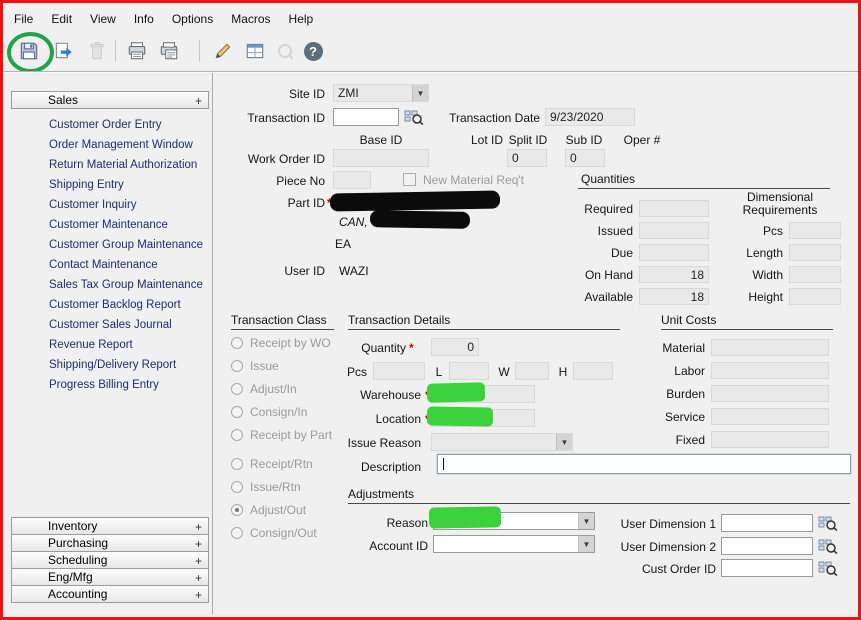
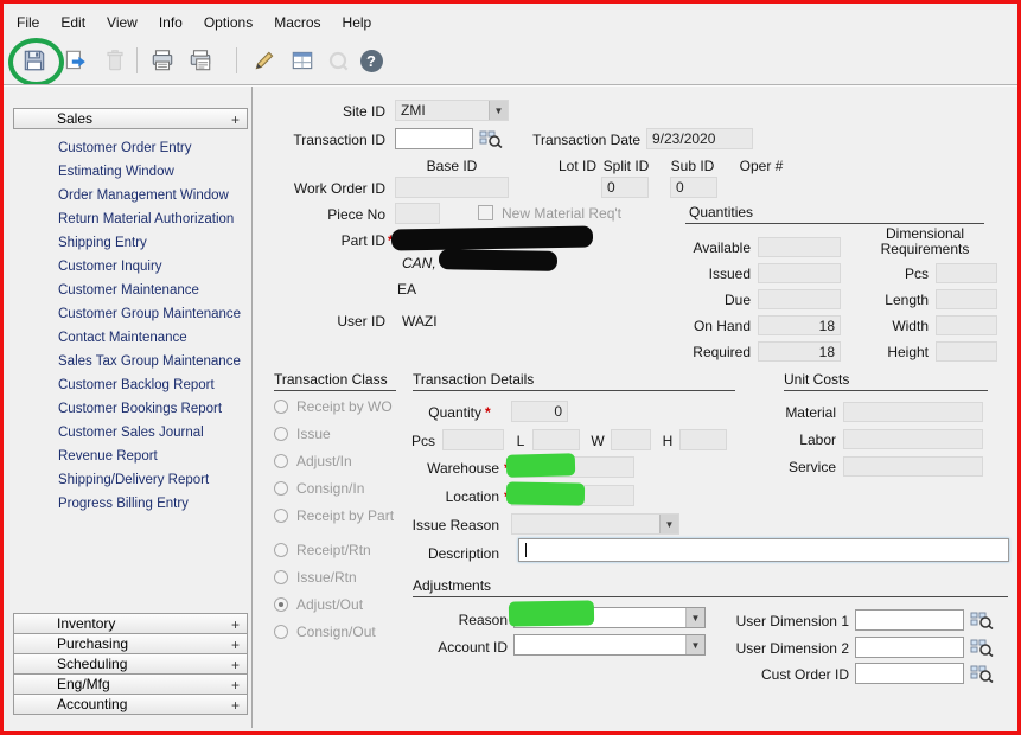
  File
  Edit
  View
  Info
  Options
  Macros
  Help
  ?
  Sales
  +
  Customer Order Entry
+ Estimating Window
  Order Management Window
  Return Material Authorization
  Shipping Entry
  Customer Inquiry
  Customer Maintenance
  Customer Group Maintenance
  Contact Maintenance
  Sales Tax Group Maintenance
  Customer Backlog Report
+ Customer Bookings Report
  Customer Sales Journal
  Revenue Report
  Shipping/Delivery Report
  Progress Billing Entry
  Inventory
  +
  Purchasing
  +
  Scheduling
  +
  Eng/Mfg
  +
  Accounting
  +
  Site ID
  ZMI
  ▼
  Transaction ID
  Transaction Date
  9/23/2020
  Base ID
  Lot ID
  Split ID
  Sub ID
  Oper #
  Work Order ID
  0
  0
  Piece No
  New Material Req't
  Part ID
  CAN,
  EA
  User ID
  WAZI
  Quantities
- Required
+ Available
  Issued
  Due
  On Hand
  18
- Available
+ Required
  18
  Dimensional Requirements
  Pcs
  Length
  Width
  Height
  Transaction Class
  Receipt by WO
  Issue
  Adjust/In
  Consign/In
  Receipt by Part
  Receipt/Rtn
  Issue/Rtn
  Adjust/Out
  Consign/Out
  Transaction Details
  Quantity
  *
  0
  Pcs
  L
  W
  H
  Warehouse
  Location
  Issue Reason
  ▼
  Description
  Unit Costs
  Material
  Labor
- Burden
  Service
- Fixed
  Adjustments
  Reason
  ▼
  Account ID
  ▼
  User Dimension 1
  User Dimension 2
  Cust Order ID
